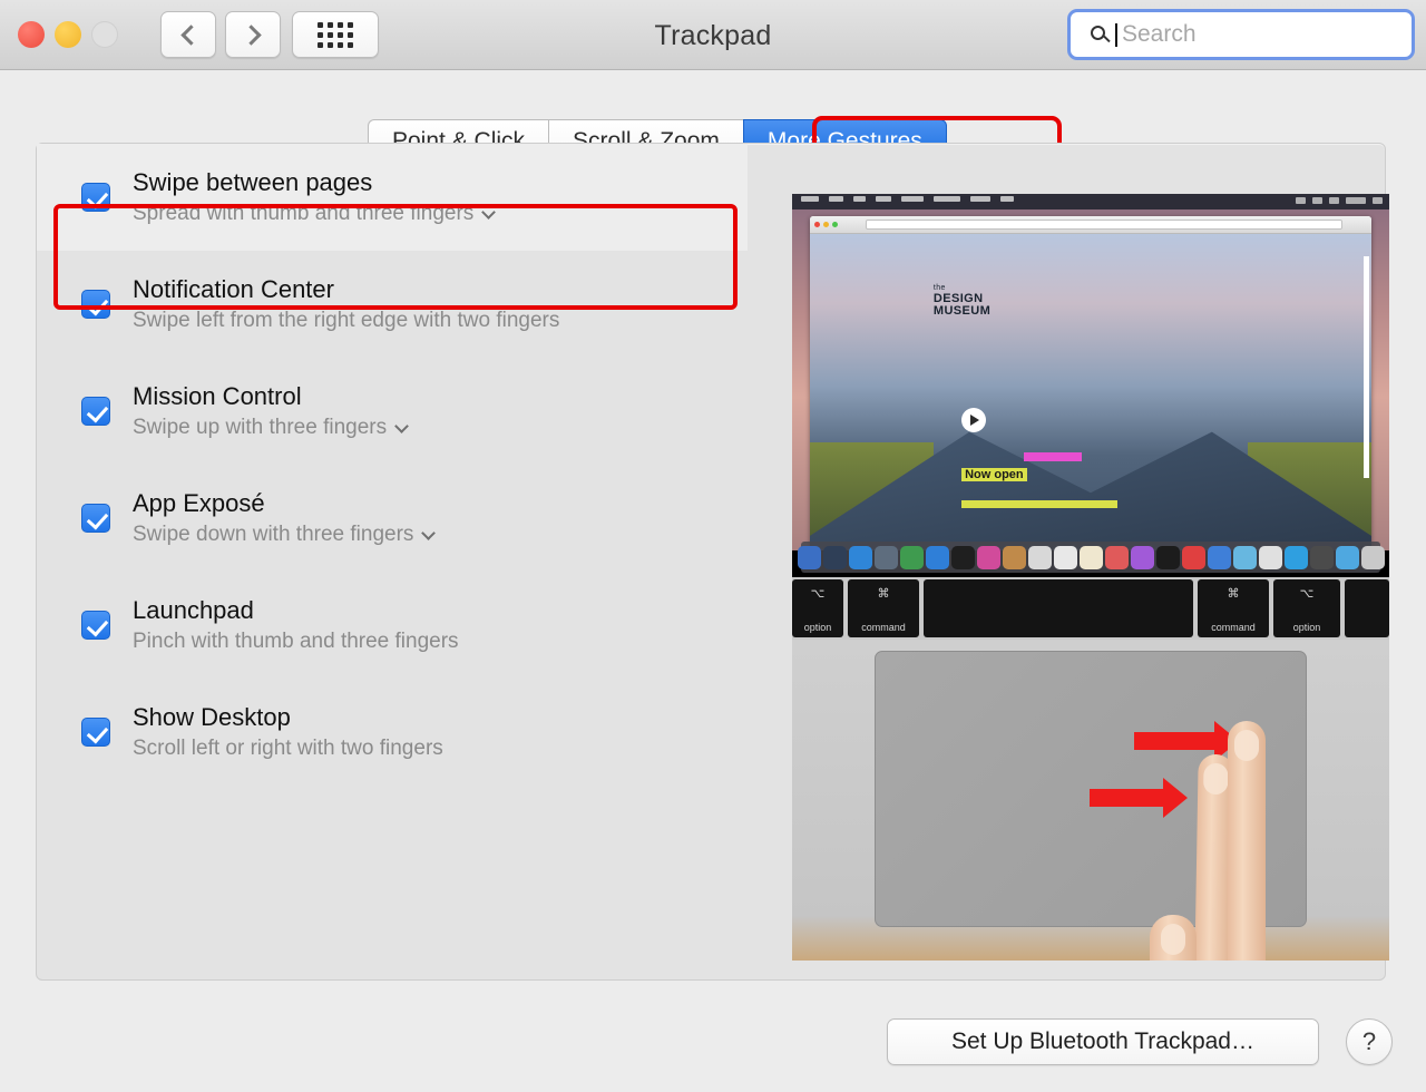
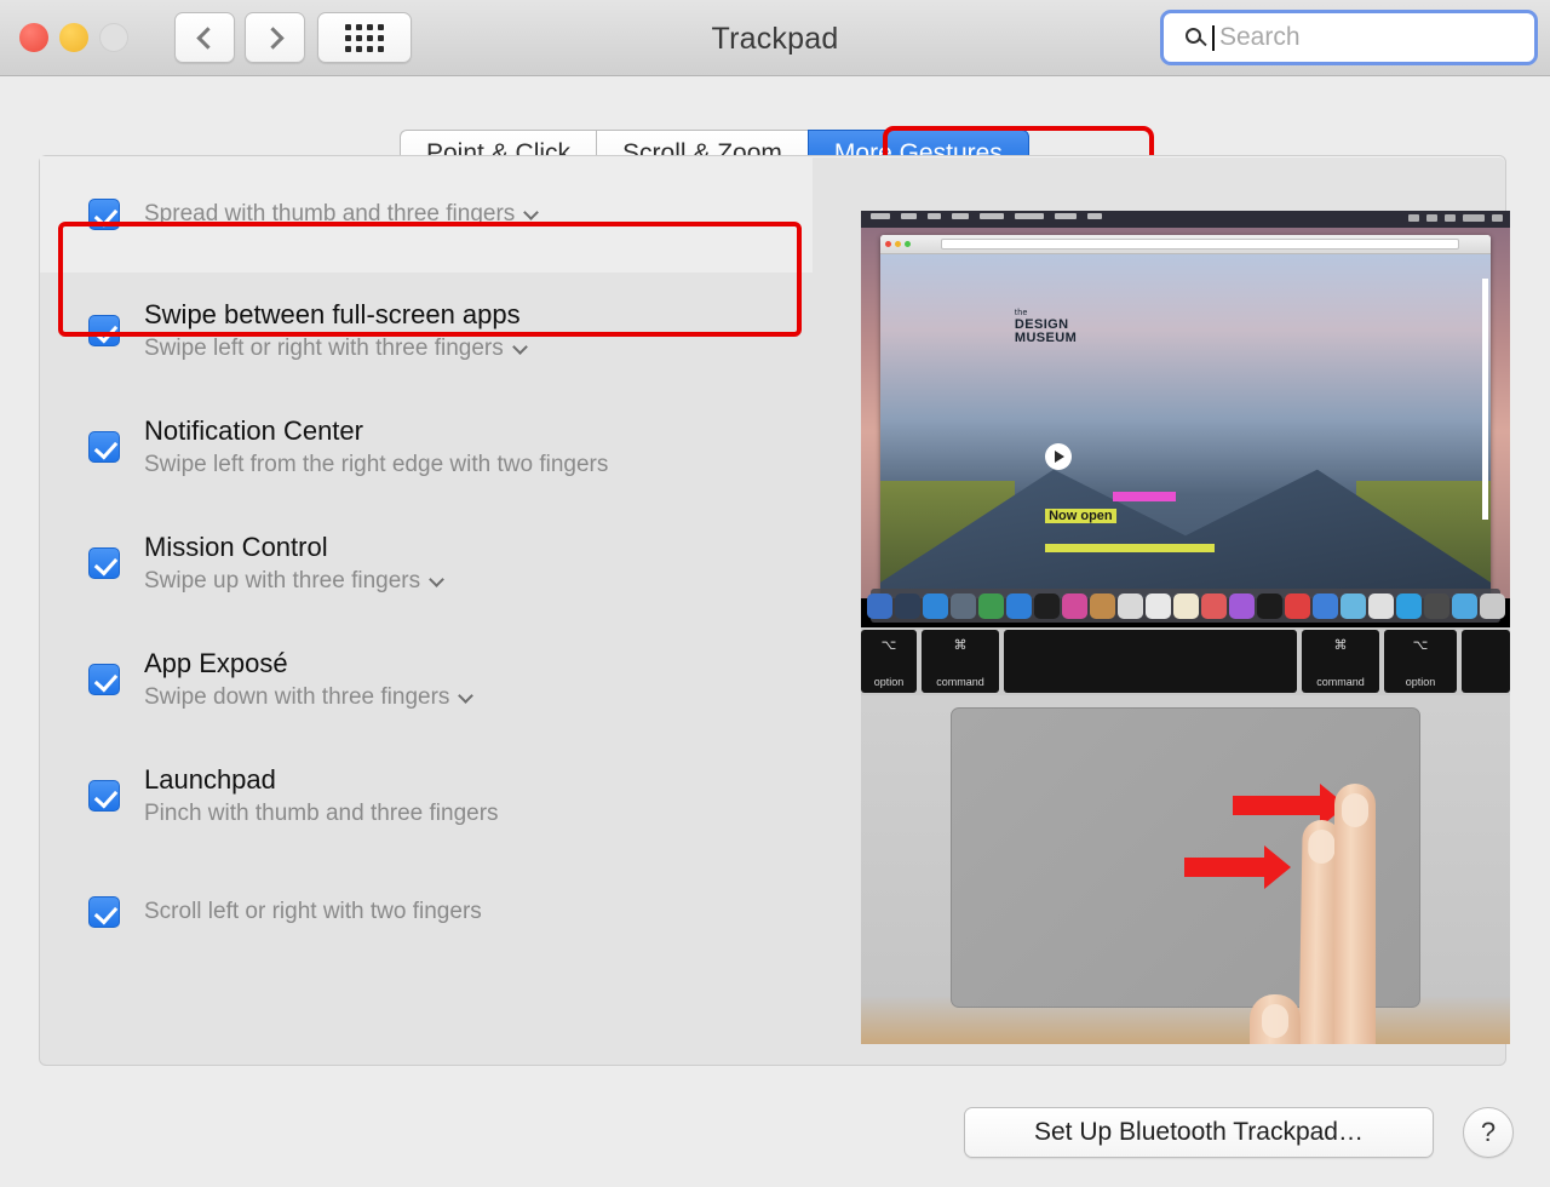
  Trackpad
  Search
  Point & Click
  Scroll & Zoom
  More Gestures
- Swipe between pages
  Spread with thumb and three fingers
+ Swipe between full-screen apps
+ Swipe left or right with three fingers
  Notification Center
  Swipe left from the right edge with two fingers
  Mission Control
  Swipe up with three fingers
  App Exposé
  Swipe down with three fingers
  Launchpad
  Pinch with thumb and three fingers
- Show Desktop
  Scroll left or right with two fingers
  DESIGN
  MUSEUM
  Now open
  ⌥
  option
  ⌘
  command
  ⌘
  command
  ⌥
  option
  Set Up Bluetooth Trackpad…
  ?
